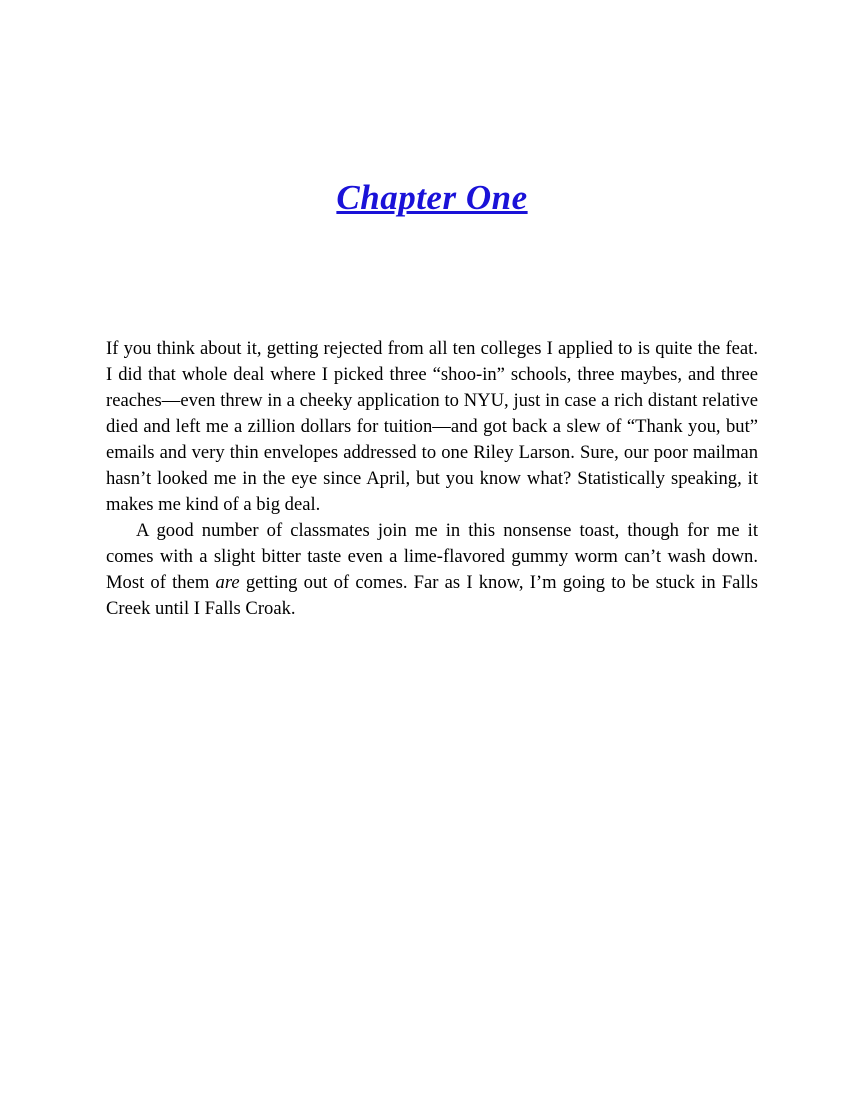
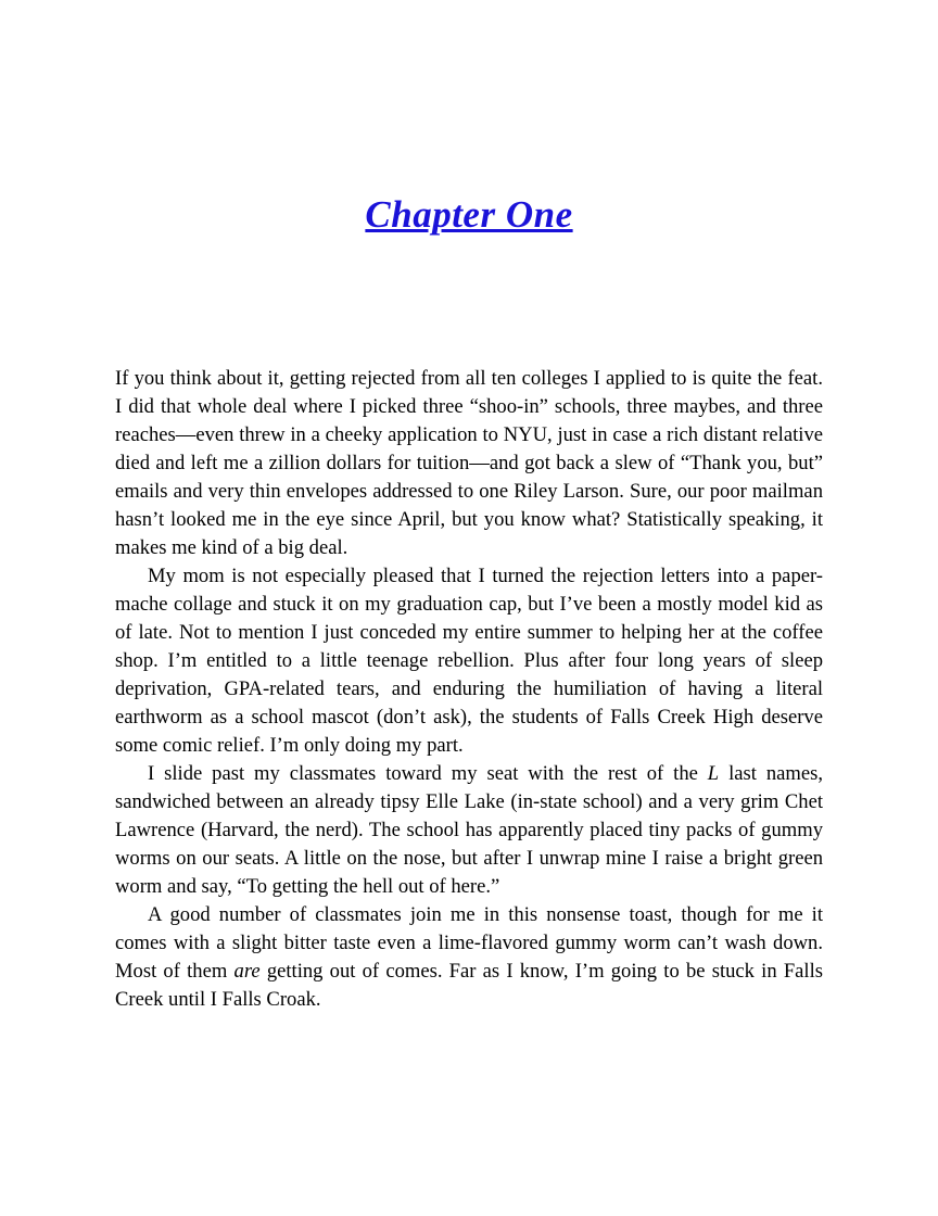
  Chapter One
  If you think about it, getting rejected from all ten colleges I applied to is quite the feat. I did that whole deal where I picked three “shoo-in” schools, three maybes, and three reaches—even threw in a cheeky application to NYU, just in case a rich distant relative died and left me a zillion dollars for tuition—and got back a slew of “Thank you, but” emails and very thin envelopes addressed to one Riley Larson. Sure, our poor mailman hasn’t looked me in the eye since April, but you know what? Statistically speaking, it makes me kind of a big deal.
+ My mom is not especially pleased that I turned the rejection letters into a paper-mache collage and stuck it on my graduation cap, but I’ve been a mostly model kid as of late. Not to mention I just conceded my entire summer to helping her at the coffee shop. I’m entitled to a little teenage rebellion. Plus after four long years of sleep deprivation, GPA-related tears, and enduring the humiliation of having a literal earthworm as a school mascot (don’t ask), the students of Falls Creek High deserve some comic relief. I’m only doing my part.
+ I slide past my classmates toward my seat with the rest of the L last names, sandwiched between an already tipsy Elle Lake (in-state school) and a very grim Chet Lawrence (Harvard, the nerd). The school has apparently placed tiny packs of gummy worms on our seats. A little on the nose, but after I unwrap mine I raise a bright green worm and say, “To getting the hell out of here.”
  A good number of classmates join me in this nonsense toast, though for me it comes with a slight bitter taste even a lime-flavored gummy worm can’t wash down. Most of them are getting out of comes. Far as I know, I’m going to be stuck in Falls Creek until I Falls Croak.
